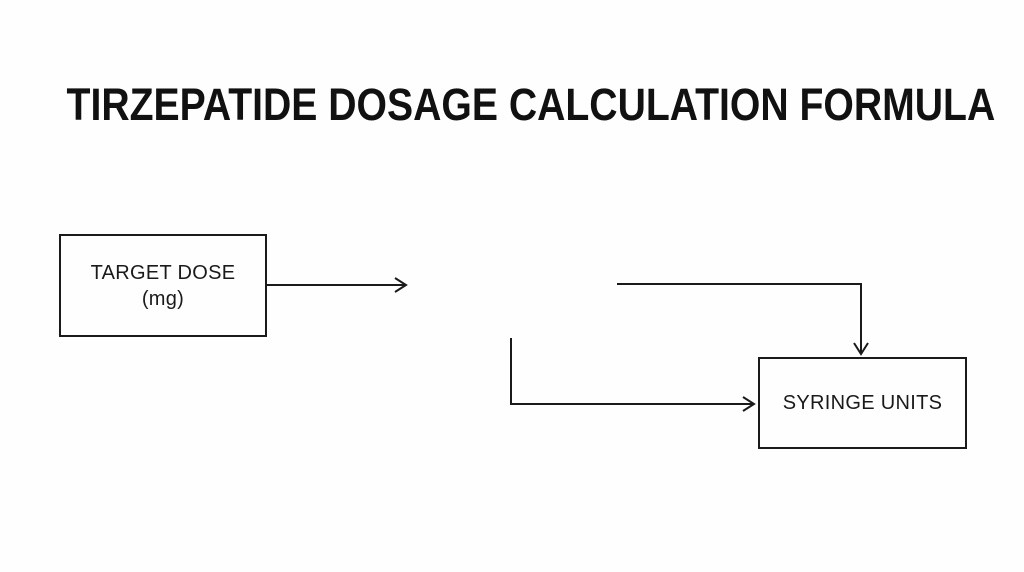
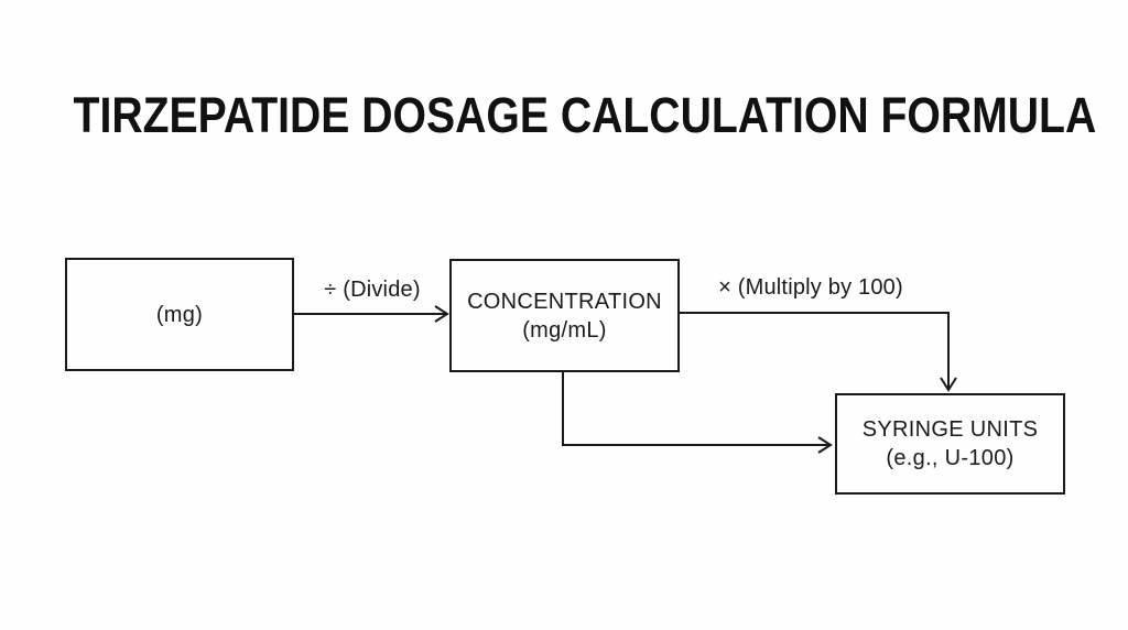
  TIRZEPATIDE DOSAGE CALCULATION FORMUL
- TARGET DOSE
  (mg)
+ CONCENTRATION
+ (mg/mL)
  SYRINGE UNITS
+ (e.g., U-100)
+ ÷ (Divide)
+ × (Multiply by 100)
